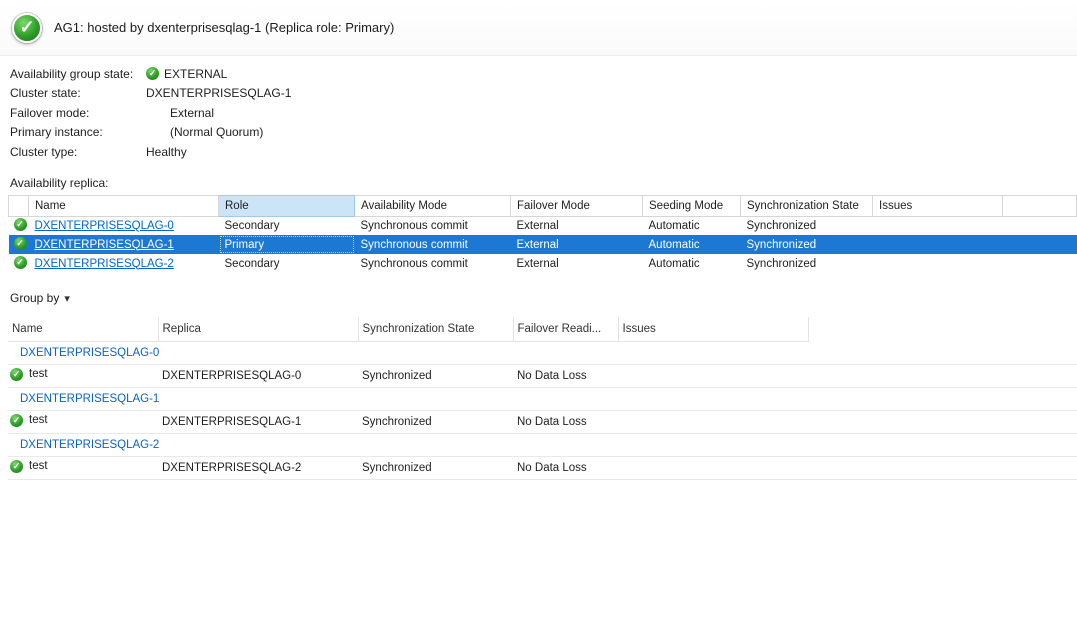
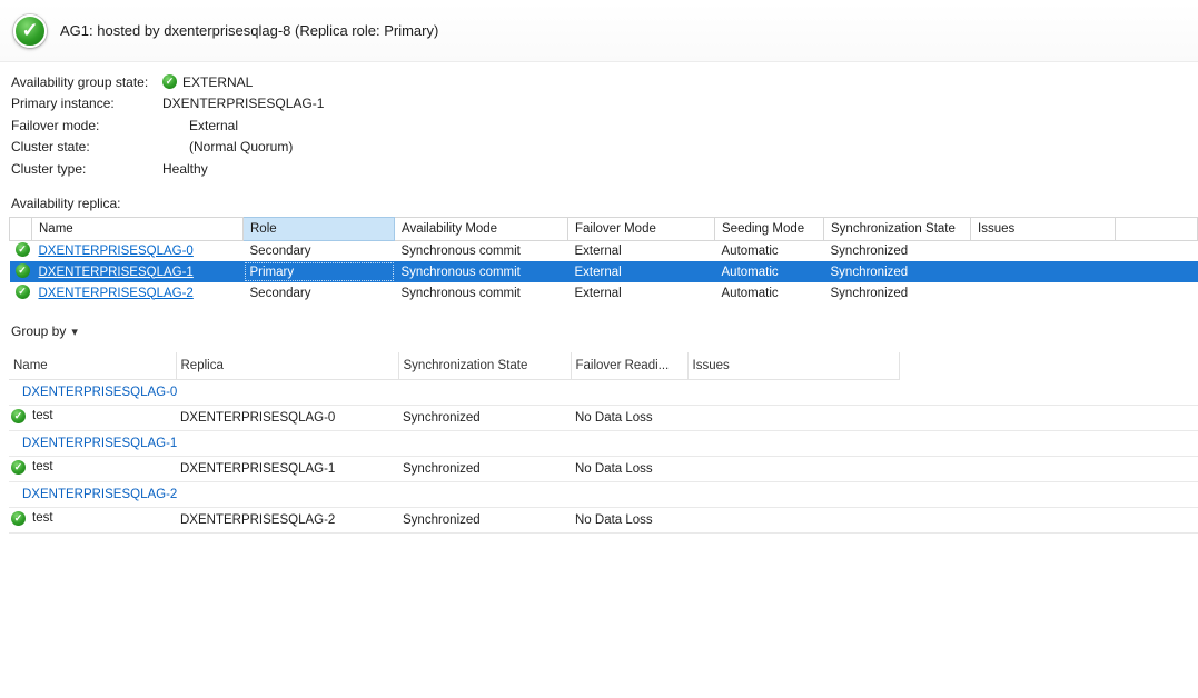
- AG1: hosted by dxenterprisesqlag-1 (Replica role: Primary)
+ AG1: hosted by dxenterprisesqlag-8 (Replica role: Primary)
  Availability group state:
  EXTERNAL
- Cluster state:
+ Primary instance:
  DXENTERPRISESQLAG-1
  Failover mode:
  External
- Primary instance:
+ Cluster state:
  (Normal Quorum)
  Cluster type:
  Healthy
  Availability replica:
  	Name	Role	Availability Mode	Failover Mode	Seeding Mode	Synchronization State	Issues
  	DXENTERPRISESQLAG-0	Secondary	Synchronous commit	External	Automatic	Synchronized
  	DXENTERPRISESQLAG-1	Primary	Synchronous commit	External	Automatic	Synchronized
  	DXENTERPRISESQLAG-2	Secondary	Synchronous commit	External	Automatic	Synchronized
  Group by
  Name	Replica	Synchronization State	Failover Readi...	Issues
  DXENTERPRISESQLAG-0
  test	DXENTERPRISESQLAG-0	Synchronized	No Data Loss
  DXENTERPRISESQLAG-1
  test	DXENTERPRISESQLAG-1	Synchronized	No Data Loss
  DXENTERPRISESQLAG-2
  test	DXENTERPRISESQLAG-2	Synchronized	No Data Loss
